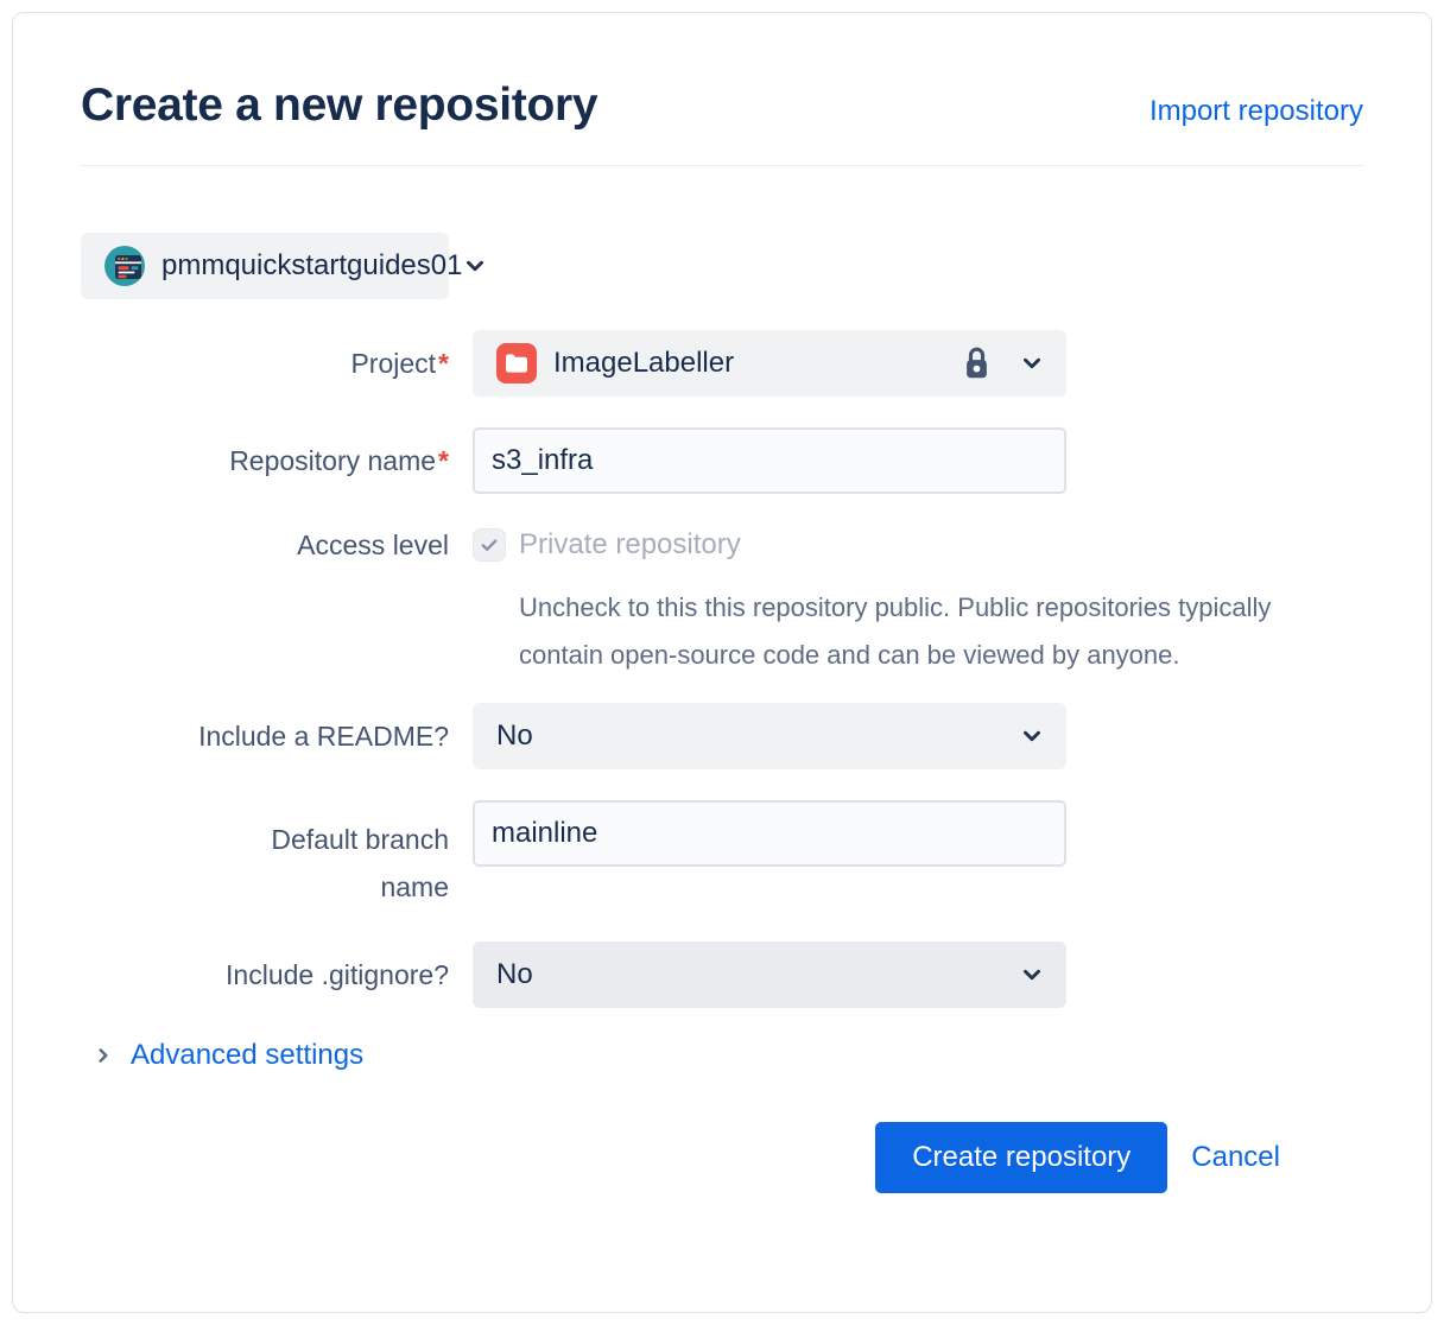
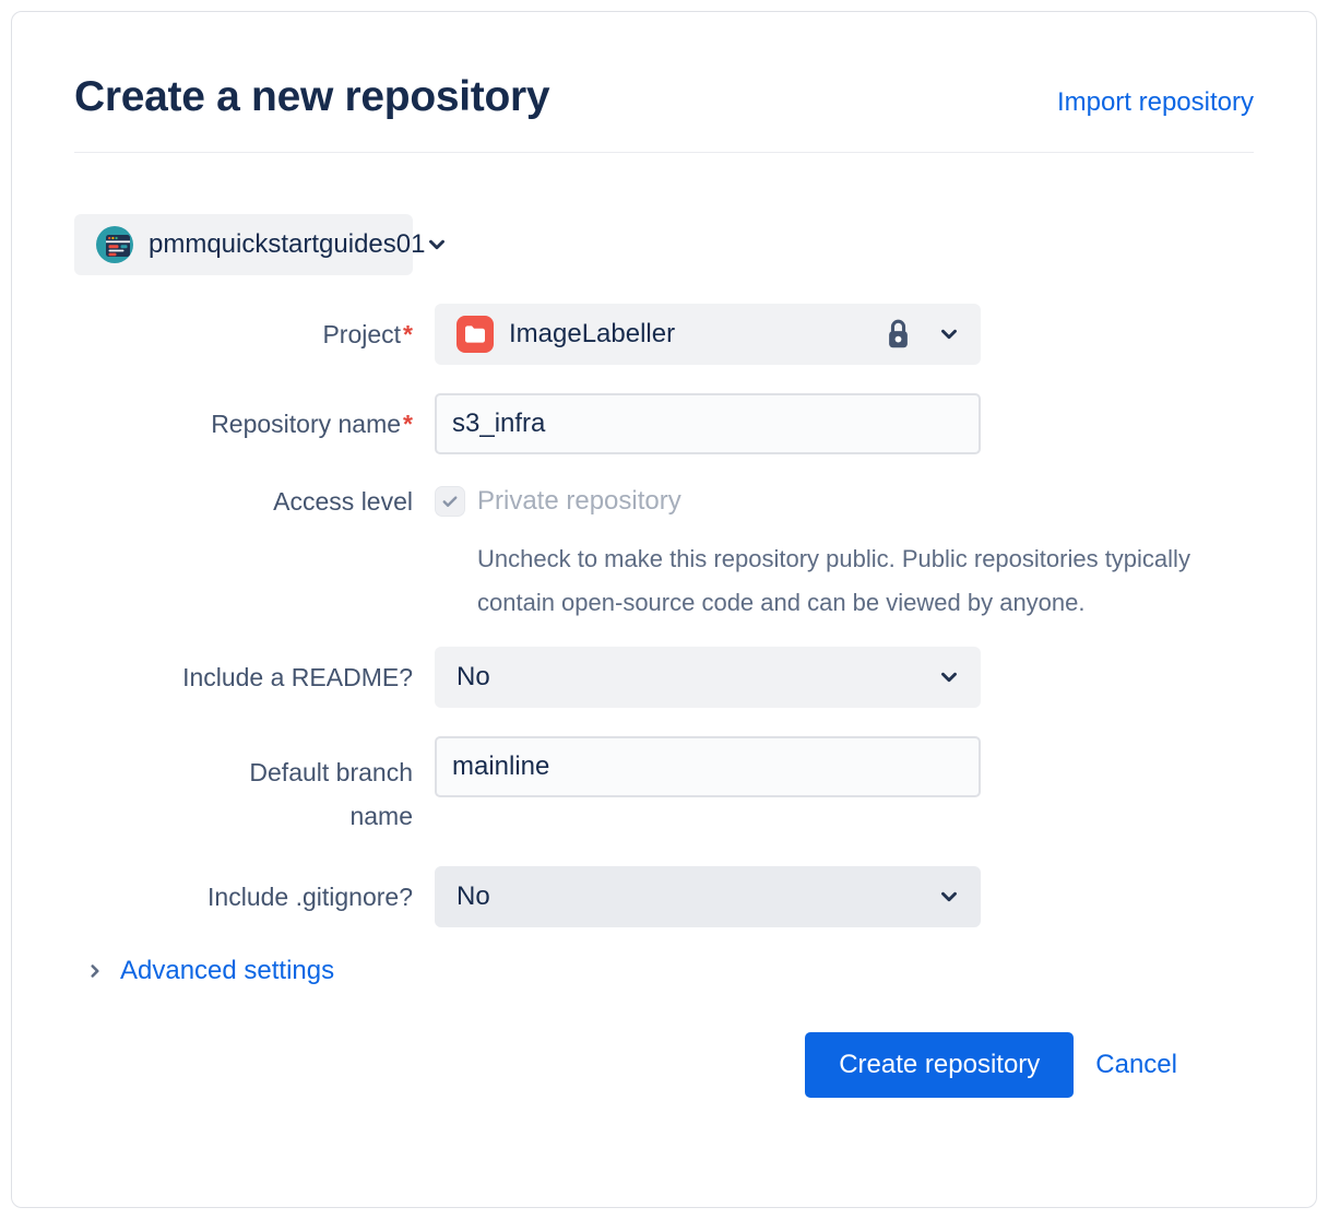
  Create a new repository
  Import repository
  pmmquickstartguides01
  Project*
  ImageLabeller
  Repository name*
  s3_infra
  Access level
  Private repository
- Uncheck to this this repository public. Public repositories typically contain open-source code and can be viewed by anyone.
+ Uncheck to make this repository public. Public repositories typically contain open-source code and can be viewed by anyone.
  Include a README?
  No
  Default branch name
  mainline
  Include .gitignore?
  No
  Advanced settings
  Create repository
  Cancel
